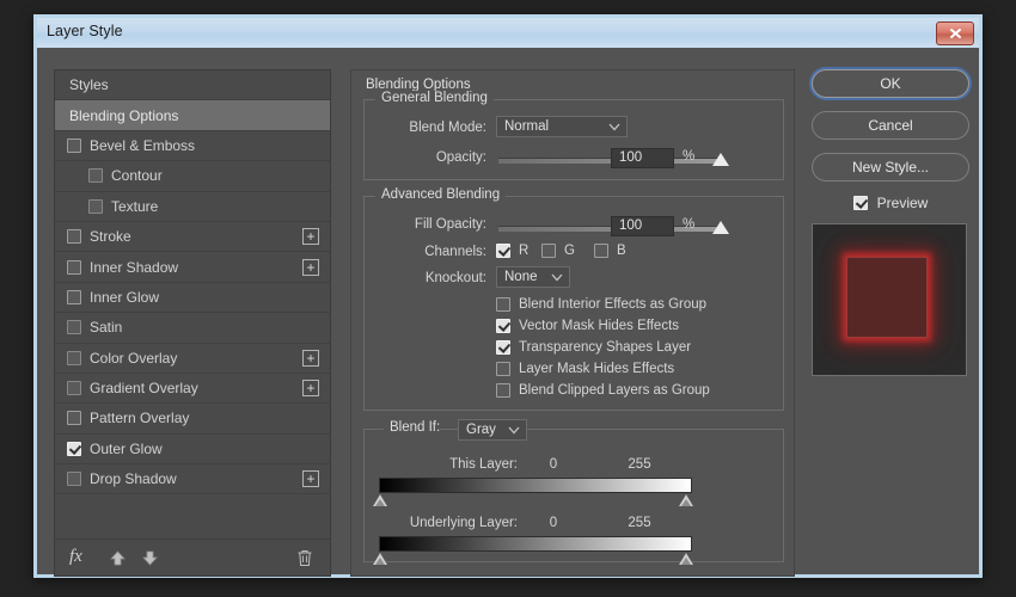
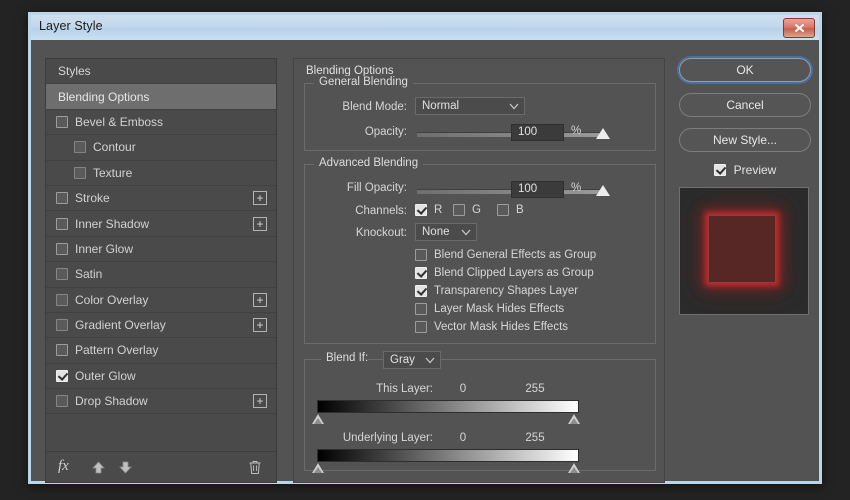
  Layer Style
  Styles
  Blending Options
  Bevel & Emboss
  Contour
  Texture
  Stroke
  +
  Inner Shadow
  +
  Inner Glow
  Satin
  Color Overlay
  +
  Gradient Overlay
  +
  Pattern Overlay
  Outer Glow
  Drop Shadow
  +
  fx
  Blending Options
  General Blending
  Blend Mode:
  Normal
  Opacity:
  100
  %
  Advanced Blending
  Fill Opacity:
  100
  %
  Channels:
  R
  G
  B
  Knockout:
  None
- Blend Interior Effects as Group
+ Blend General Effects as Group
- Vector Mask Hides Effects
+ Blend Clipped Layers as Group
  Transparency Shapes Layer
  Layer Mask Hides Effects
- Blend Clipped Layers as Group
+ Vector Mask Hides Effects
  Blend If:
  Gray
  This Layer:
  0
  255
  Underlying Layer:
  0
  255
  OK
  Cancel
  New Style...
  Preview
